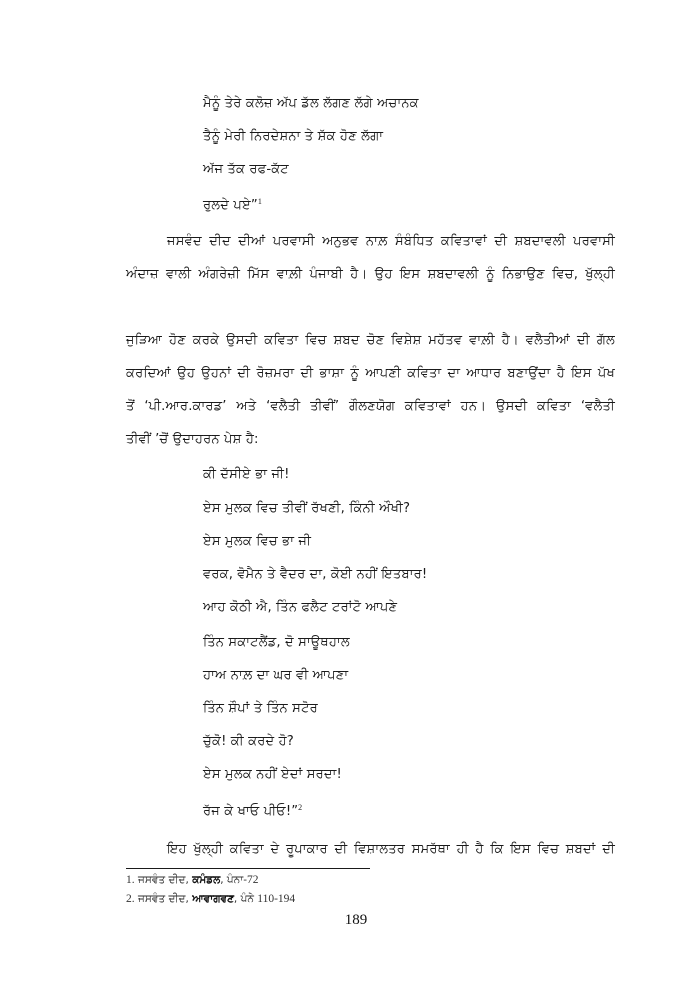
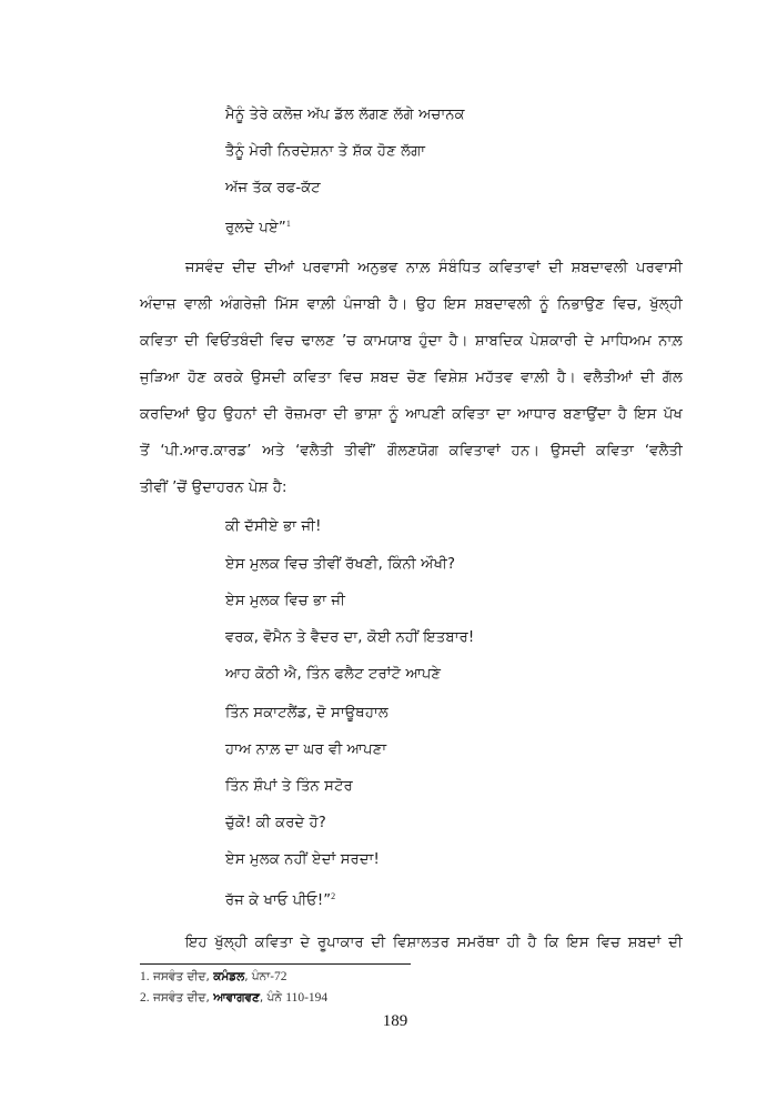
  ਮੈਨੂੰ ਤੇਰੇ ਕਲੋਜ਼ ਅੱਪ ਡੱਲ ਲੱਗਣ ਲੱਗੇ ਅਚਾਨਕ
  ਤੈਨੂੰ ਮੇਰੀ ਨਿਰਦੇਸ਼ਨਾ ਤੇ ਸ਼ੱਕ ਹੋਣ ਲੱਗਾ
  ਅੱਜ ਤੱਕ ਰਫ-ਕੱਟ
  ਰੁਲਦੇ ਪਏ”1
  ਜਸਵੰਦ ਦੀਦ ਦੀਆਂ ਪਰਵਾਸੀ ਅਨੁਭਵ ਨਾਲ਼ ਸੰਬੰਧਿਤ ਕਵਿਤਾਵਾਂ ਦੀ ਸ਼ਬਦਾਵਲੀ ਪਰਵਾਸੀ
  ਅੰਦਾਜ਼ ਵਾਲੀ ਅੰਗਰੇਜ਼ੀ ਮਿੱਸ ਵਾਲ਼ੀ ਪੰਜਾਬੀ ਹੈ। ਉਹ ਇਸ ਸ਼ਬਦਾਵਲੀ ਨੂੰ ਨਿਭਾਉਣ ਵਿਚ, ਖੁੱਲ੍ਹੀ
+ ਕਵਿਤਾ ਦੀ ਵਿਓਂਤਬੰਦੀ ਵਿਚ ਢਾਲਣ ’ਚ ਕਾਮਯਾਬ ਹੁੰਦਾ ਹੈ। ਸ਼ਾਬਦਿਕ ਪੇਸ਼ਕਾਰੀ ਦੇ ਮਾਧਿਅਮ ਨਾਲ਼
  ਜੁੜਿਆ ਹੋਣ ਕਰਕੇ ਉਸਦੀ ਕਵਿਤਾ ਵਿਚ ਸ਼ਬਦ ਚੋਣ ਵਿਸ਼ੇਸ਼ ਮਹੱਤਵ ਵਾਲ਼ੀ ਹੈ। ਵਲੈਤੀਆਂ ਦੀ ਗੱਲ
  ਕਰਦਿਆਂ ਉਹ ਉਹਨਾਂ ਦੀ ਰੋਜ਼ਮਰਾ ਦੀ ਭਾਸ਼ਾ ਨੂੰ ਆਪਣੀ ਕਵਿਤਾ ਦਾ ਆਧਾਰ ਬਣਾਉਂਦਾ ਹੈ ਇਸ ਪੱਖ
  ਤੋਂ ‘ਪੀ.ਆਰ.ਕਾਰਡ’ ਅਤੇ ‘ਵਲੈਤੀ ਤੀਵੀਂ’ ਗੌਲਣਯੋਗ ਕਵਿਤਾਵਾਂ ਹਨ। ਉਸਦੀ ਕਵਿਤਾ ‘ਵਲੈਤੀ
  ਤੀਵੀਂ ’ਚੋਂ ਉਦਾਹਰਨ ਪੇਸ਼ ਹੈ:
  ਕੀ ਦੱਸੀਏ ਭਾ ਜੀ!
  ਏਸ ਮੁਲਕ ਵਿਚ ਤੀਵੀਂ ਰੱਖਣੀ, ਕਿੰਨੀ ਔਖੀ?
  ਏਸ ਮੁਲਕ ਵਿਚ ਭਾ ਜੀ
  ਵਰਕ, ਵੋਮੈਨ ਤੇ ਵੈਦਰ ਦਾ, ਕੋਈ ਨਹੀਂ ਇਤਬਾਰ!
  ਆਹ ਕੋਠੀ ਐ, ਤਿੰਨ ਫਲੈਟ ਟਰਾਂਟੋ ਆਪਣੇ
  ਤਿੰਨ ਸਕਾਟਲੈਂਡ, ਦੋ ਸਾਊਥਹਾਲ
  ਹਾਅ ਨਾਲ਼ ਦਾ ਘਰ ਵੀ ਆਪਣਾ
  ਤਿੰਨ ਸ਼ੌਪਾਂ ਤੇ ਤਿੰਨ ਸਟੋਰ
  ਚੁੱਕੋ! ਕੀ ਕਰਦੇ ਹੋ?
  ਏਸ ਮੁਲਕ ਨਹੀਂ ਏਦਾਂ ਸਰਦਾ!
  ਰੱਜ ਕੇ ਖਾਓ ਪੀਓ!”2
  ਇਹ ਖੁੱਲ੍ਹੀ ਕਵਿਤਾ ਦੇ ਰੂਪਾਕਾਰ ਦੀ ਵਿਸ਼ਾਲਤਰ ਸਮਰੱਥਾ ਹੀ ਹੈ ਕਿ ਇਸ ਵਿਚ ਸ਼ਬਦਾਂ ਦੀ
  1. ਜਸਵੰਤ ਦੀਦ, ਕਮੰਡਲ, ਪੰਨਾ-72
  2. ਜਸਵੰਤ ਦੀਦ, ਆਵਾਗਵਣ, ਪੰਨੇ 110-194
  189
